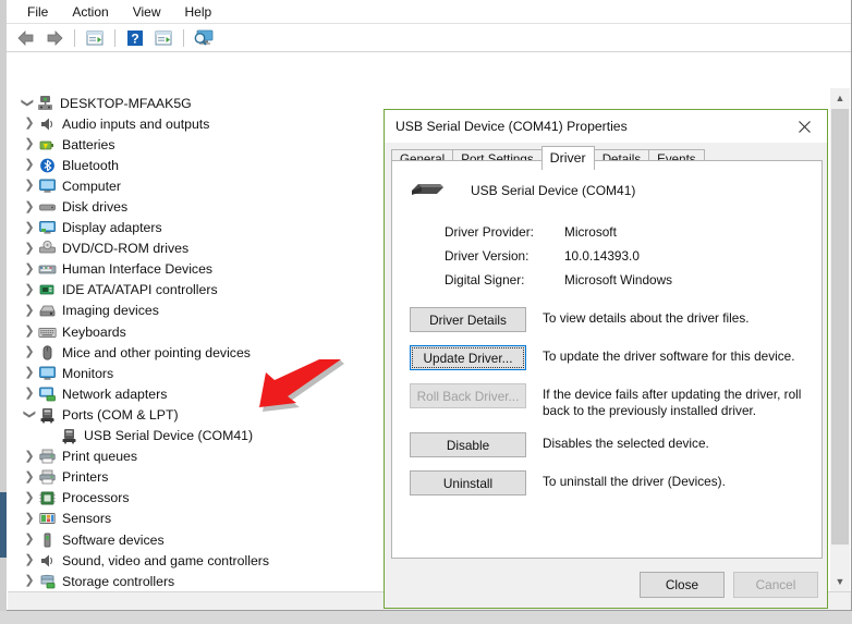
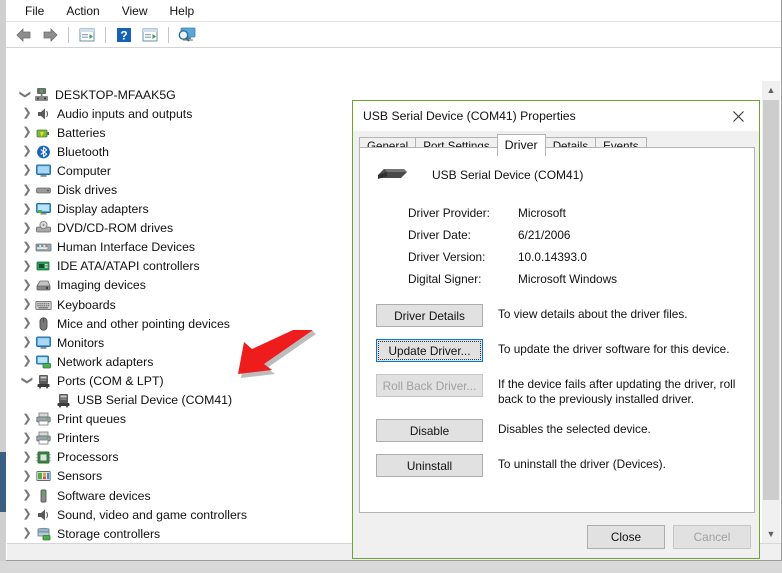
  File
  Action
  View
  Help
  ?
  DESKTOP-MFAAK5G
  ❯
  Audio inputs and outputs
  ❯
  Batteries
  ❯
  Bluetooth
  ❯
  Computer
  ❯
  Disk drives
  ❯
  Display adapters
  ❯
  DVD/CD-ROM drives
  ❯
  Human Interface Devices
  ❯
  IDE ATA/ATAPI controllers
  ❯
  Imaging devices
  ❯
  Keyboards
  ❯
  Mice and other pointing devices
  ❯
  Monitors
  ❯
  Network adapters
  Ports (COM & LPT)
  USB Serial Device (COM41)
  ❯
  Print queues
  ❯
  Printers
  ❯
  Processors
  ❯
  Sensors
  ❯
  Software devices
  ❯
  Sound, video and game controllers
  ❯
  Storage controllers
  ▲
  ▼
  USB Serial Device (COM41) Properties
  Driver
  USB Serial Device (COM41)
  Driver Provider:
  Microsoft
+ Driver Date:
+ 6/21/2006
  Driver Version:
  10.0.14393.0
  Digital Signer:
  Microsoft Windows
  Driver Details
  To view details about the driver files.
  Update Driver...
  To update the driver software for this device.
  Roll Back Driver...
  If the device fails after updating the driver, roll back to the previously installed driver.
  Disable
  Disables the selected device.
  Uninstall
  To uninstall the driver (Devices).
  Close
  Cancel
